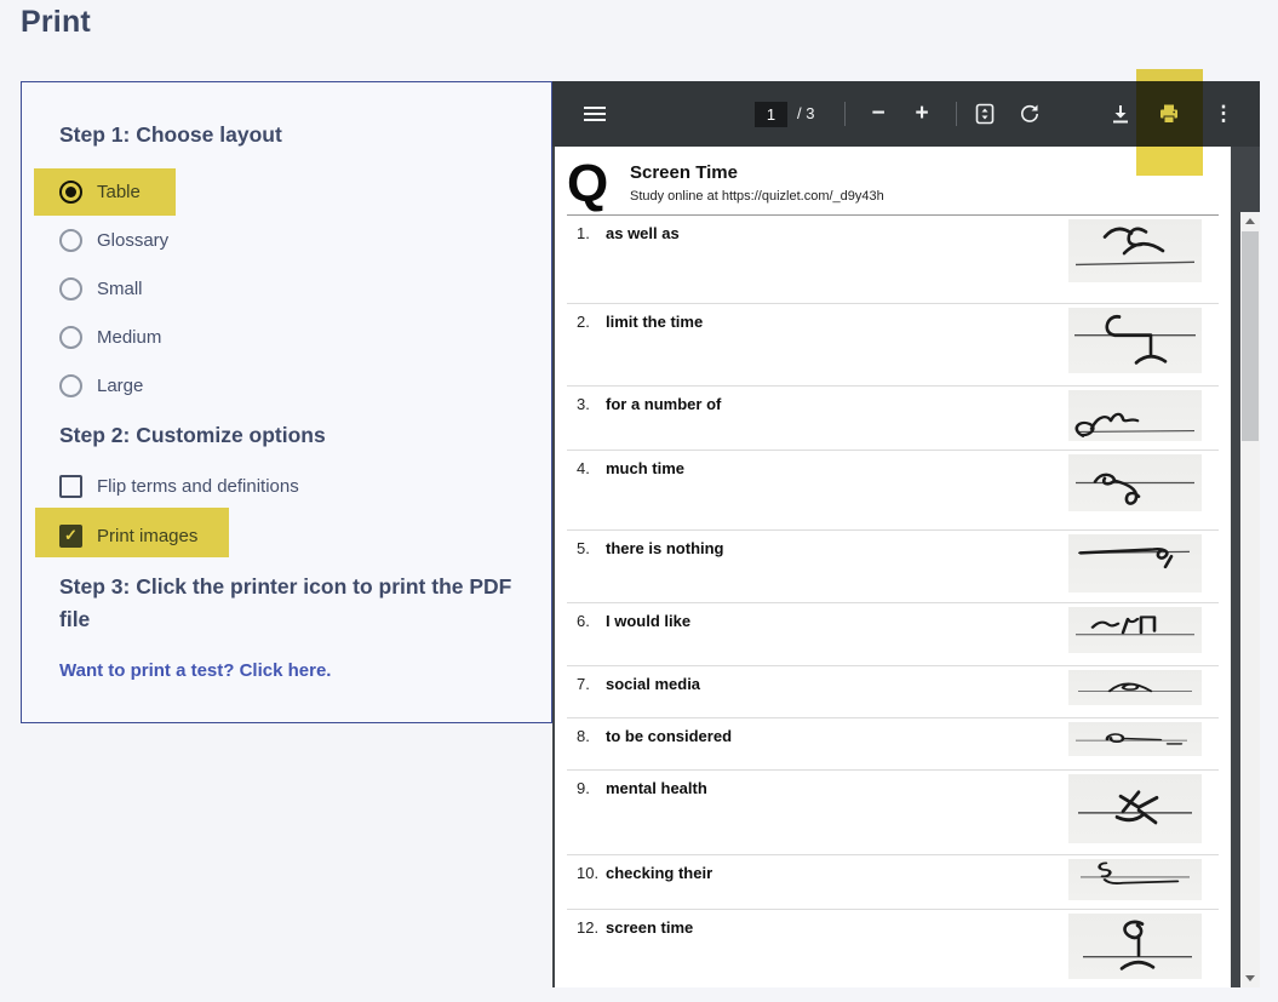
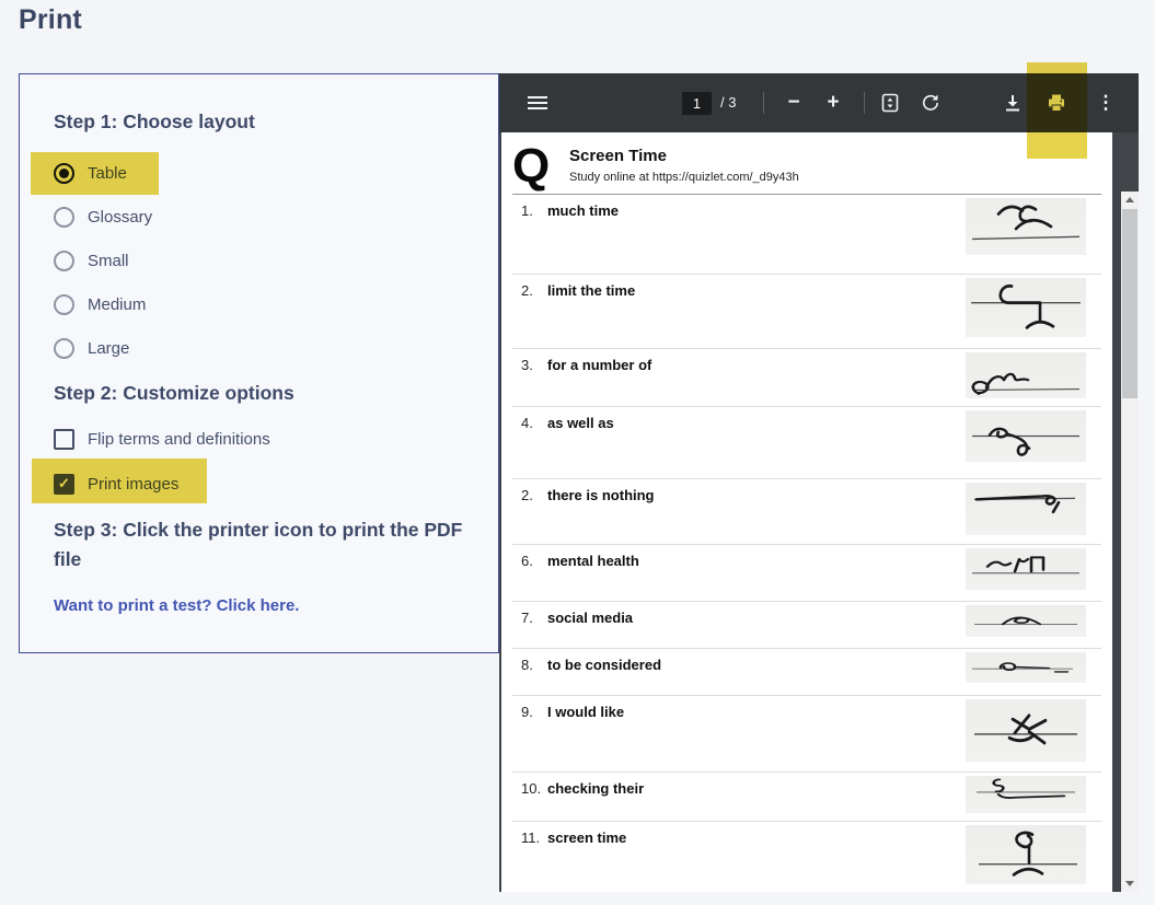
  Print
  Step 1: Choose layout
  Glossary
  Small
  Medium
  Large
  Step 2: Customize options
  Flip terms and definitions
  Step 3: Click the printer icon to print the PDF file
  Want to print a test? Click here.
  1
  / 3
  −
  +
  ⋮
  Q
  Screen Time
  Study online at https://quizlet.com/_d9y43h
- 1. as well as
+ 1. much time
  2. limit the time
  3. for a number of
- 4. much time
+ 4. as well as
- 5. there is nothing
+ 2. there is nothing
- 6. I would like
+ 6. mental health
  7. social media
  8. to be considered
- 9. mental health
+ 9. I would like
  10. checking their
- 12. screen time
+ 11. screen time
